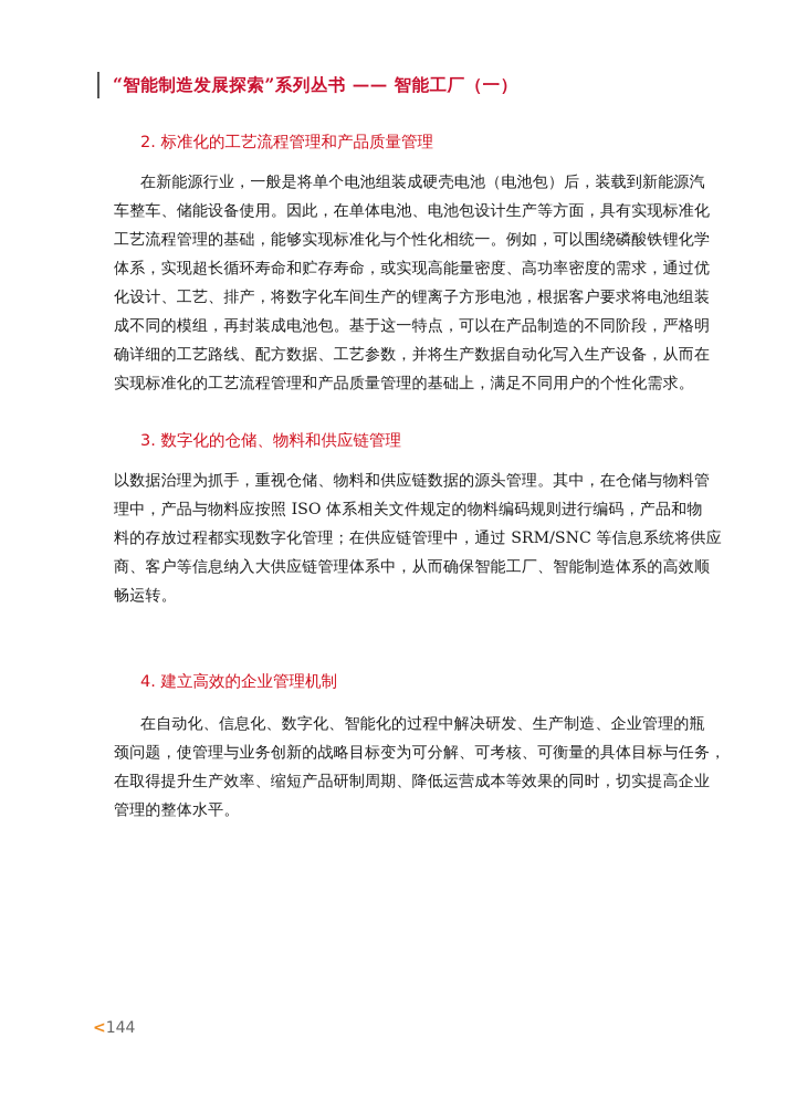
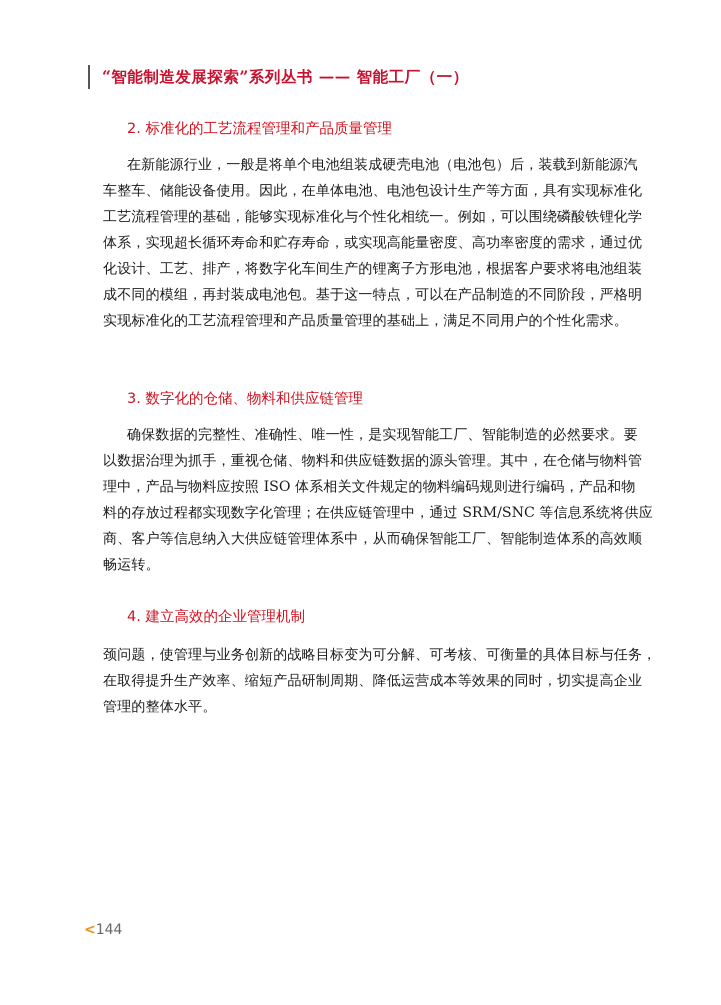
  “智能制造发展探索”系列丛书 —— 智能工厂（一）
  2. 标准化的工艺流程管理和产品质量管理
  在新能源行业，一般是将单个电池组装成硬壳电池（电池包）后，装载到新能源汽
  车整车、储能设备使用。因此，在单体电池、电池包设计生产等方面，具有实现标准化
  工艺流程管理的基础，能够实现标准化与个性化相统一。例如，可以围绕磷酸铁锂化学
  体系，实现超长循环寿命和贮存寿命，或实现高能量密度、高功率密度的需求，通过优
  化设计、工艺、排产，将数字化车间生产的锂离子方形电池，根据客户要求将电池组装
  成不同的模组，再封装成电池包。基于这一特点，可以在产品制造的不同阶段，严格明
- 确详细的工艺路线、配方数据、工艺参数，并将生产数据自动化写入生产设备，从而在
  实现标准化的工艺流程管理和产品质量管理的基础上，满足不同用户的个性化需求。
  3. 数字化的仓储、物料和供应链管理
+ 确保数据的完整性、准确性、唯一性，是实现智能工厂、智能制造的必然要求。要
  以数据治理为抓手，重视仓储、物料和供应链数据的源头管理。其中，在仓储与物料管
  理中，产品与物料应按照 ISO 体系相关文件规定的物料编码规则进行编码，产品和物
  料的存放过程都实现数字化管理；在供应链管理中，通过 SRM/SNC 等信息系统将供应
  商、客户等信息纳入大供应链管理体系中，从而确保智能工厂、智能制造体系的高效顺
  畅运转。
  4. 建立高效的企业管理机制
- 在自动化、信息化、数字化、智能化的过程中解决研发、生产制造、企业管理的瓶
  颈问题，使管理与业务创新的战略目标变为可分解、可考核、可衡量的具体目标与任务，
  在取得提升生产效率、缩短产品研制周期、降低运营成本等效果的同时，切实提高企业
  管理的整体水平。
  <144
